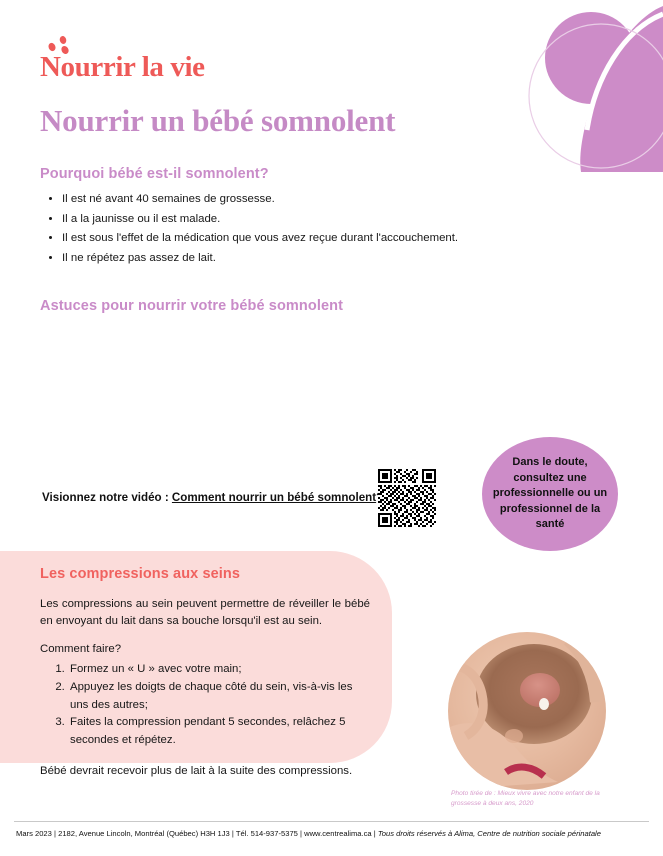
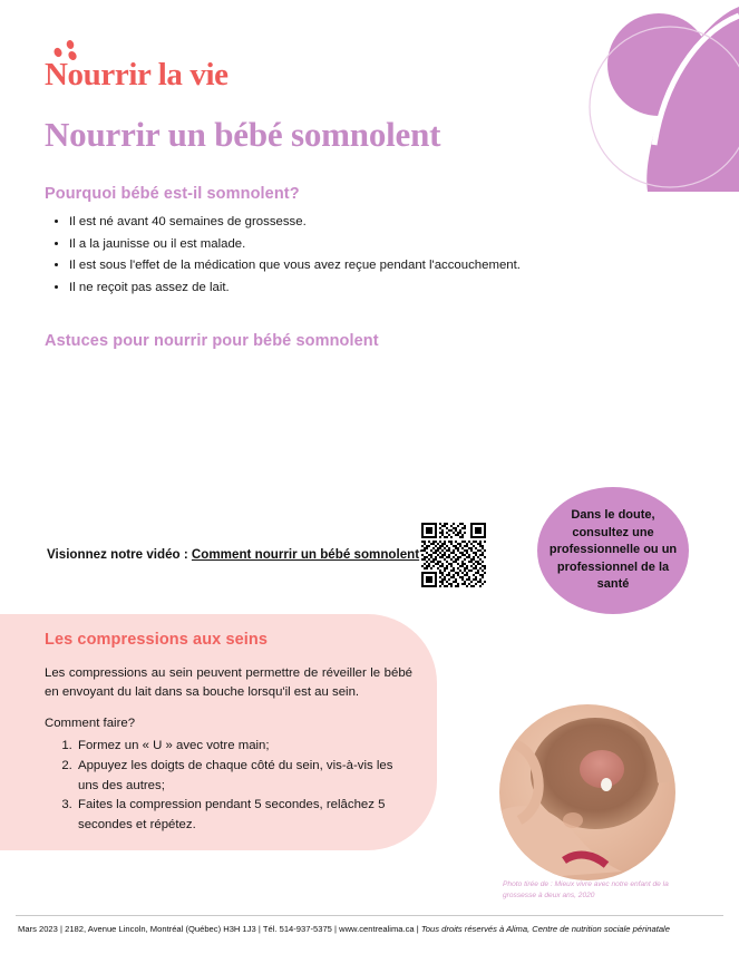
  Nourrir la vie
  Nourrir un bébé somnolent
  Pourquoi bébé est-il somnolent?
  Il est né avant 40 semaines de grossesse.
  Il a la jaunisse ou il est malade.
- Il est sous l'effet de la médication que vous avez reçue durant l'accouchement.
+ Il est sous l'effet de la médication que vous avez reçue pendant l'accouchement.
- Il ne répétez pas assez de lait.
+ Il ne reçoit pas assez de lait.
- Astuces pour nourrir votre bébé somnolent
+ Astuces pour nourrir pour bébé somnolent
  Dans le doute, consultez une professionnelle ou un professionnel de la santé
  Visionnez notre vidéo : Comment nourrir un bébé somnolent
  Les compressions aux seins
  Les compressions au sein peuvent permettre de réveiller le bébé en envoyant du lait dans sa bouche lorsqu'il est au sein.
  Comment faire?
  Formez un « U » avec votre main;
  Appuyez les doigts de chaque côté du sein, vis-à-vis les uns des autres;
  Faites la compression pendant 5 secondes, relâchez 5 secondes et répétez.
- Bébé devrait recevoir plus de lait à la suite des compressions.
  Mars 2023 | 2182, Avenue Lincoln, Montréal (Québec) H3H 1J3 | Tél. 514-937-5375 | www.centrealima.ca | Tous droits réservés à Alima, Centre de nutrition sociale périnatale
